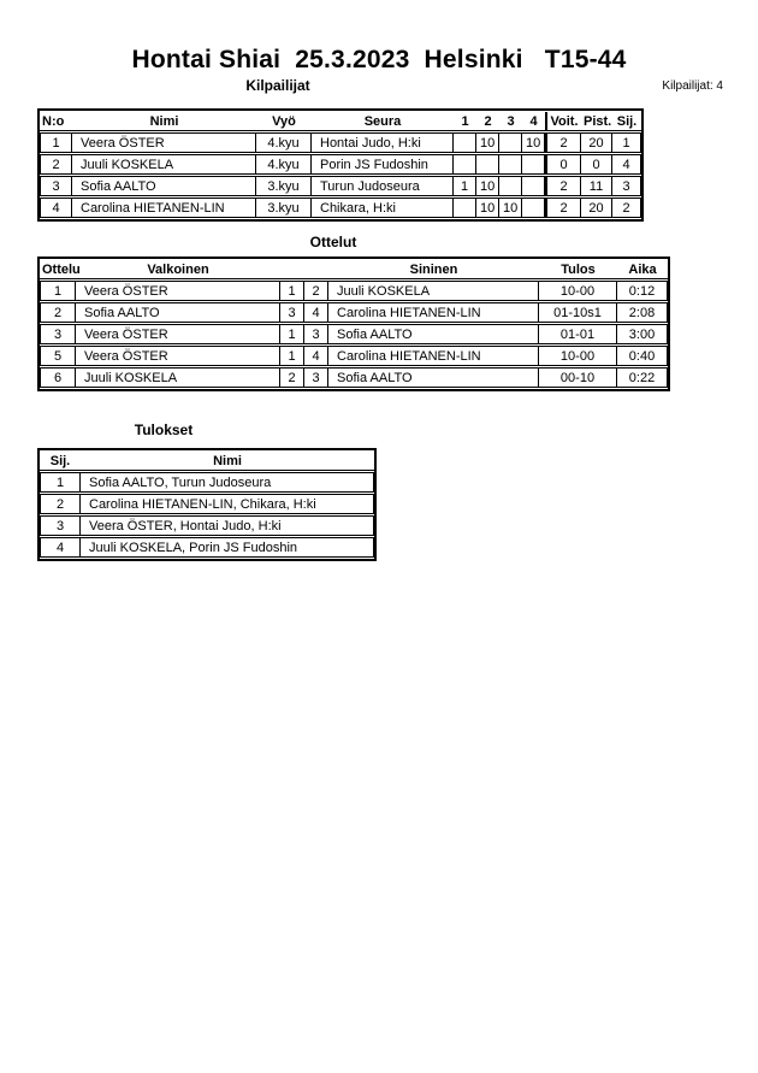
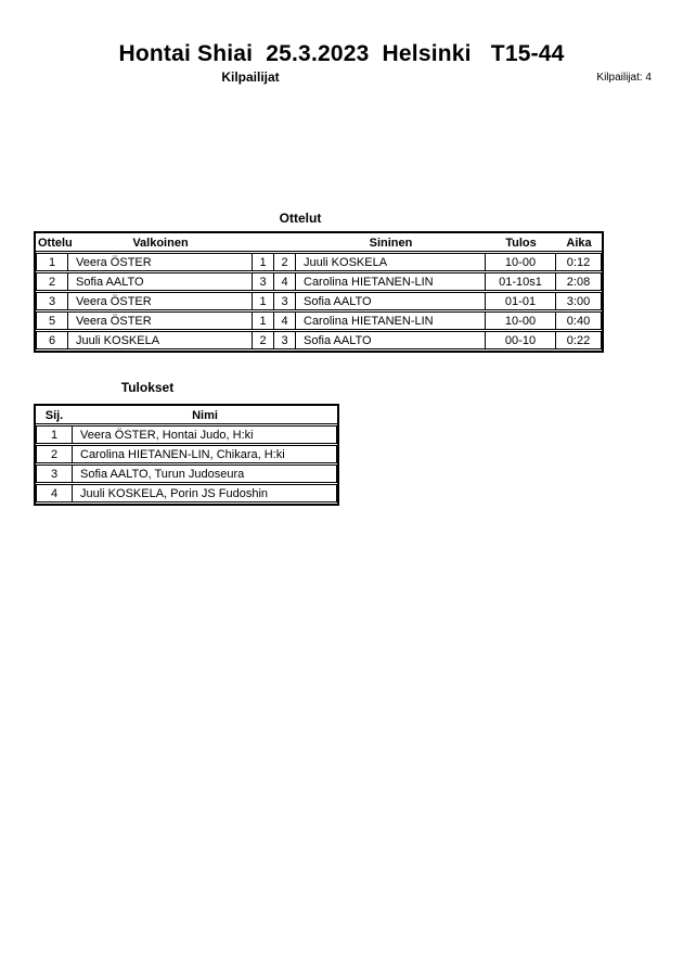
  Hontai Shiai 25.3.2023 Helsinki T15-44
  Kilpailijat: 4
  Kilpailijat
- N:o	Nimi	Vyö	Seura	1	2	3	4	Voit.	Pist.	Sij.
- 1	Veera ÖSTER	4.kyu	Hontai Judo, H:ki		10		10	2	20	1
- 2	Juuli KOSKELA	4.kyu	Porin JS Fudoshin					0	0	4
- 3	Sofia AALTO	3.kyu	Turun Judoseura	1	10			2	11	3
- 4	Carolina HIETANEN-LIN	3.kyu	Chikara, H:ki		10	10		2	20	2
  Ottelut
  Ottelu	Valkoinen			Sininen	Tulos	Aika
  1	Veera ÖSTER	1	2	Juuli KOSKELA	10-00	0:12
  2	Sofia AALTO	3	4	Carolina HIETANEN-LIN	01-10s1	2:08
  3	Veera ÖSTER	1	3	Sofia AALTO	01-01	3:00
  5	Veera ÖSTER	1	4	Carolina HIETANEN-LIN	10-00	0:40
  6	Juuli KOSKELA	2	3	Sofia AALTO	00-10	0:22
  Tulokset
  Sij.	Nimi
- 1	Sofia AALTO, Turun Judoseura
+ 1	Veera ÖSTER, Hontai Judo, H:ki
  2	Carolina HIETANEN-LIN, Chikara, H:ki
- 3	Veera ÖSTER, Hontai Judo, H:ki
+ 3	Sofia AALTO, Turun Judoseura
  4	Juuli KOSKELA, Porin JS Fudoshin
